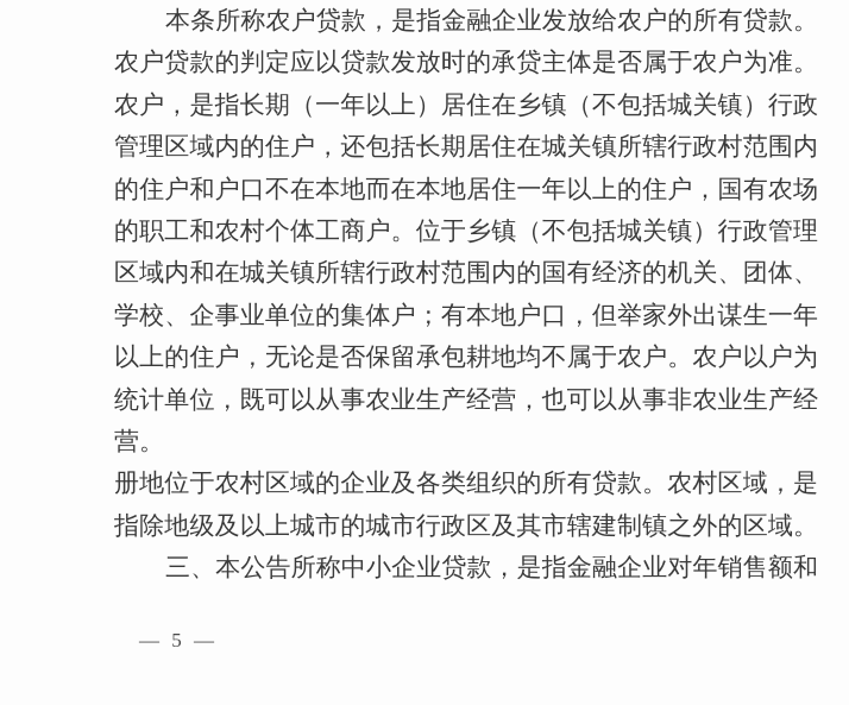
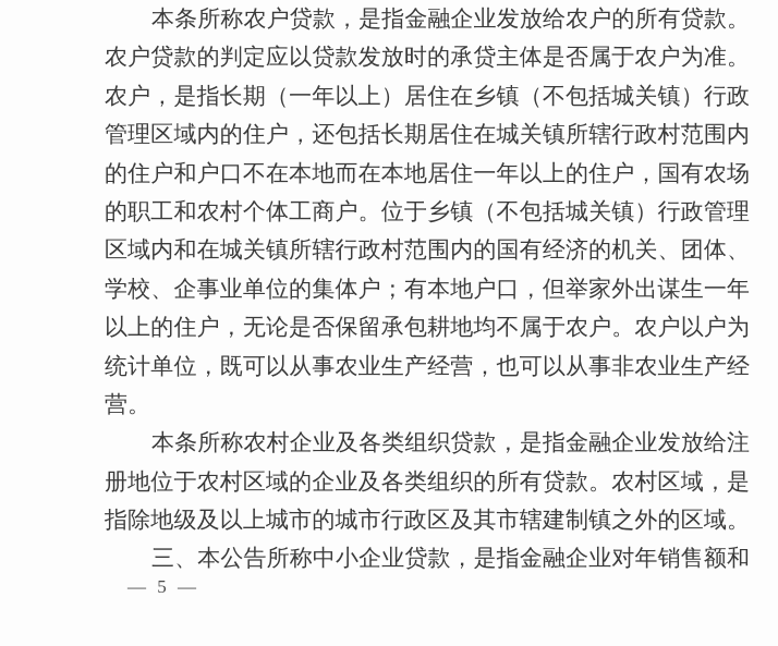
  本条所称农户贷款，是指金融企业发放给农户的所有贷款。
  农户贷款的判定应以贷款发放时的承贷主体是否属于农户为准。
  农户，是指长期（一年以上）居住在乡镇（不包括城关镇）行政
  管理区域内的住户，还包括长期居住在城关镇所辖行政村范围内
  的住户和户口不在本地而在本地居住一年以上的住户，国有农场
  的职工和农村个体工商户。位于乡镇（不包括城关镇）行政管理
  区域内和在城关镇所辖行政村范围内的国有经济的机关、团体、
  学校、企事业单位的集体户；有本地户口，但举家外出谋生一年
  以上的住户，无论是否保留承包耕地均不属于农户。农户以户为
  统计单位，既可以从事农业生产经营，也可以从事非农业生产经
  营。
+ 本条所称农村企业及各类组织贷款，是指金融企业发放给注
  册地位于农村区域的企业及各类组织的所有贷款。农村区域，是
  指除地级及以上城市的城市行政区及其市辖建制镇之外的区域。
  三、本公告所称中小企业贷款，是指金融企业对年销售额和
  — 5 —
